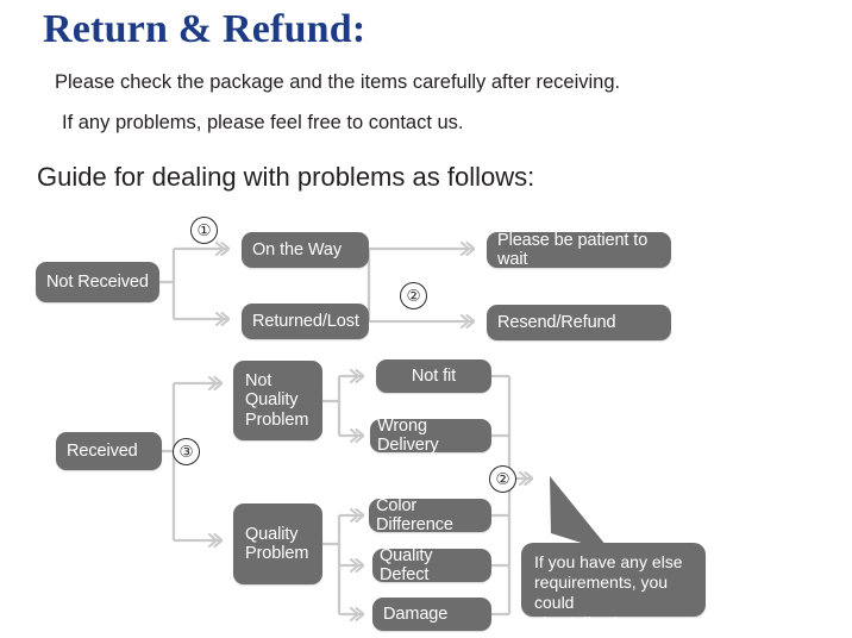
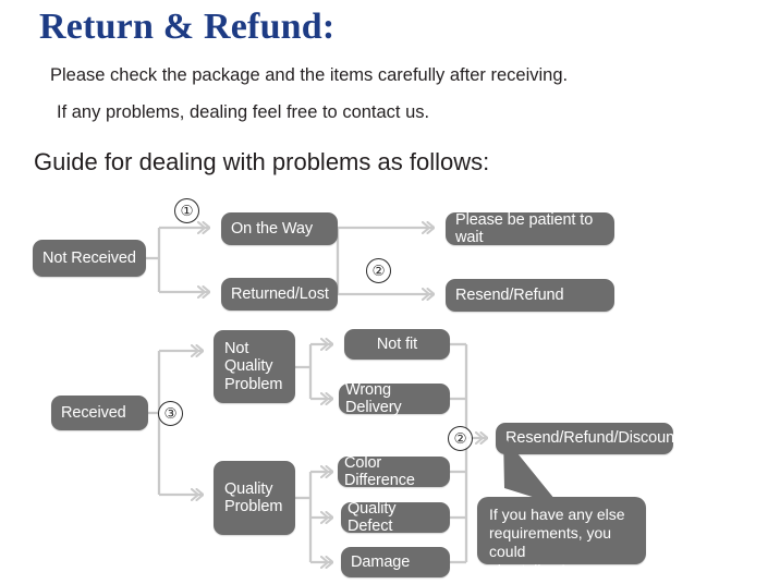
  Return & Refund:
  Please check the package and the items carefully after receiving.
- If any problems, please feel free to contact us.
+ If any problems, dealing feel free to contact us.
  Guide for dealing with problems as follows:
  Not Received
  On the Way
  Returned/Lost
  Please be patient to wait
  Resend/Refund
  Received
  Not
  Quality
  Problem
  Quality
  Problem
  Not fit
  Wrong Delivery
  Color Difference
  Quality Defect
  Damage
+ Resend/Refund/Discount
  If you have any else
  requirements, you could
  also tell us!
  ①
  ②
  ③
  ②
